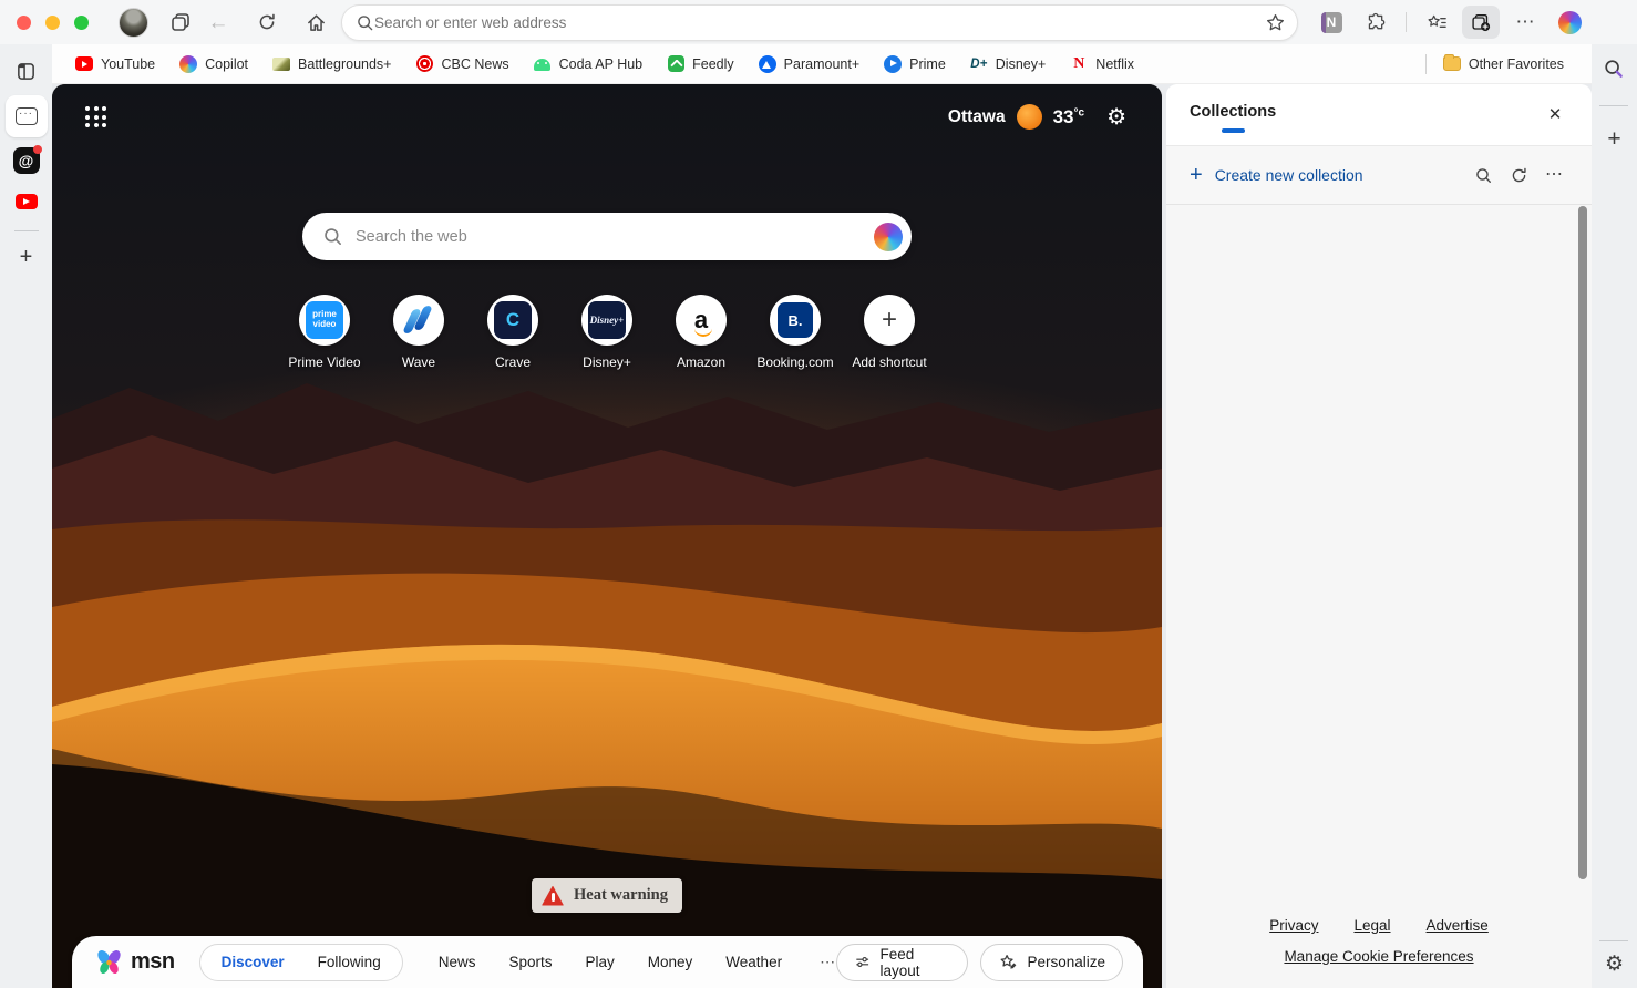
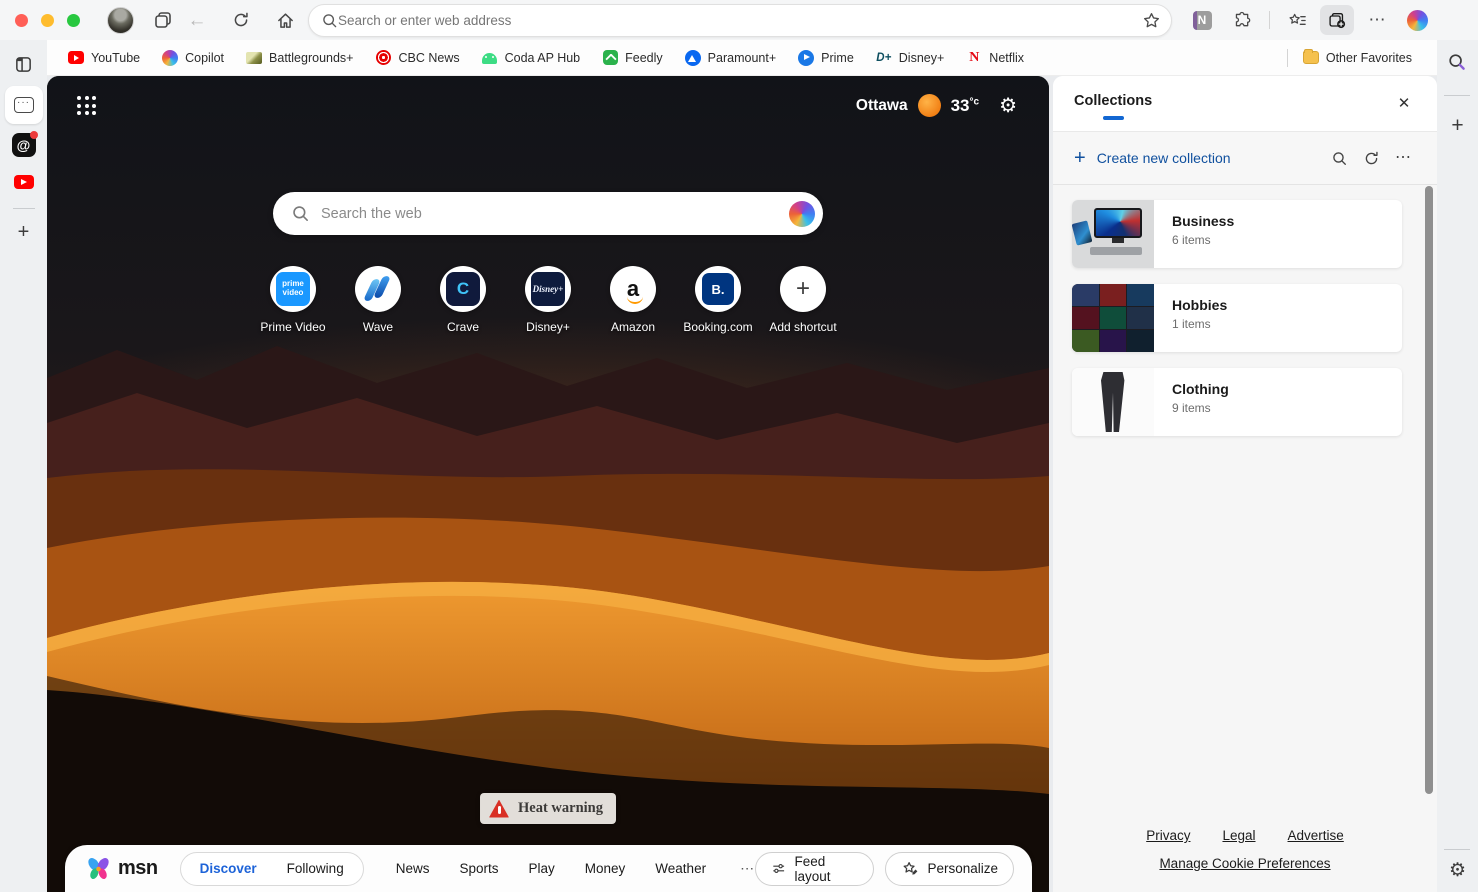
  ←
  Search or enter web address
  N
  ⋯
  YouTube
  Copilot
  Battlegrounds+
  CBC News
  Coda AP Hub
  Feedly
  Paramount+
  Prime
  D+
  Disney+
  N
  Netflix
  Other Favorites
  ···
  @
  +
  +
  ⚙
  Ottawa
  33°c
  ⚙
  Search the web
  prime video
  Prime Video
  Wave
  C
  Crave
  Disney+
  Disney+
  a
  Amazon
  B.
  Booking.com
  +
  Add shortcut
  Heat warning
  msn
  Discover
  Following
  News
  Sports
  Play
  Money
  Weather
  ⋯
  Feed layout
  Personalize
  Collections
  ✕
  +
  Create new collection
  ⋯
+ Business
+ 6 items
+ Hobbies
+ 1 items
+ Clothing
+ 9 items
  Privacy
  Legal
  Advertise
  Manage Cookie Preferences
